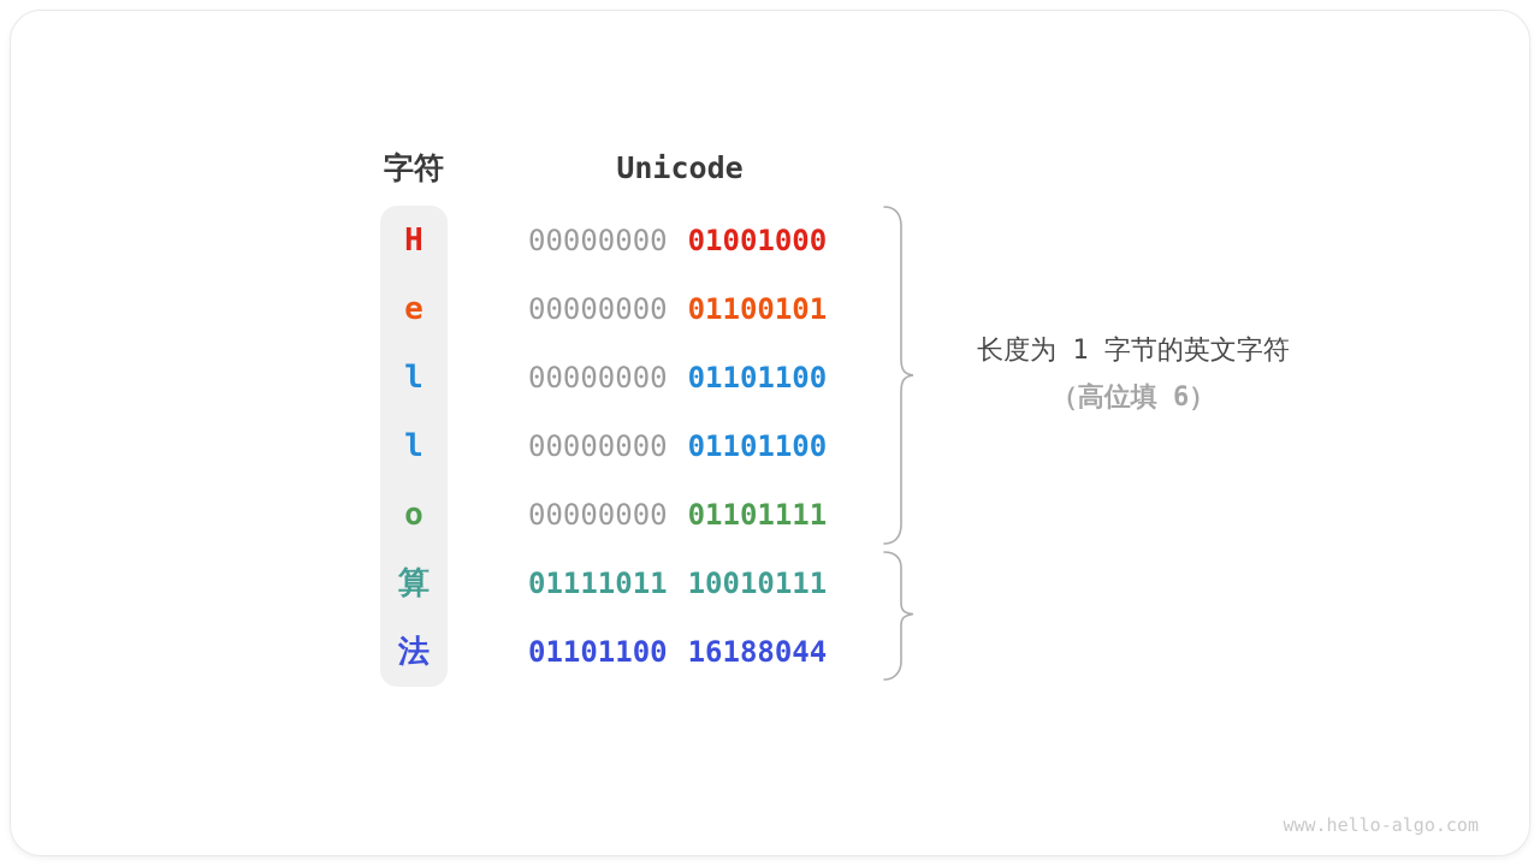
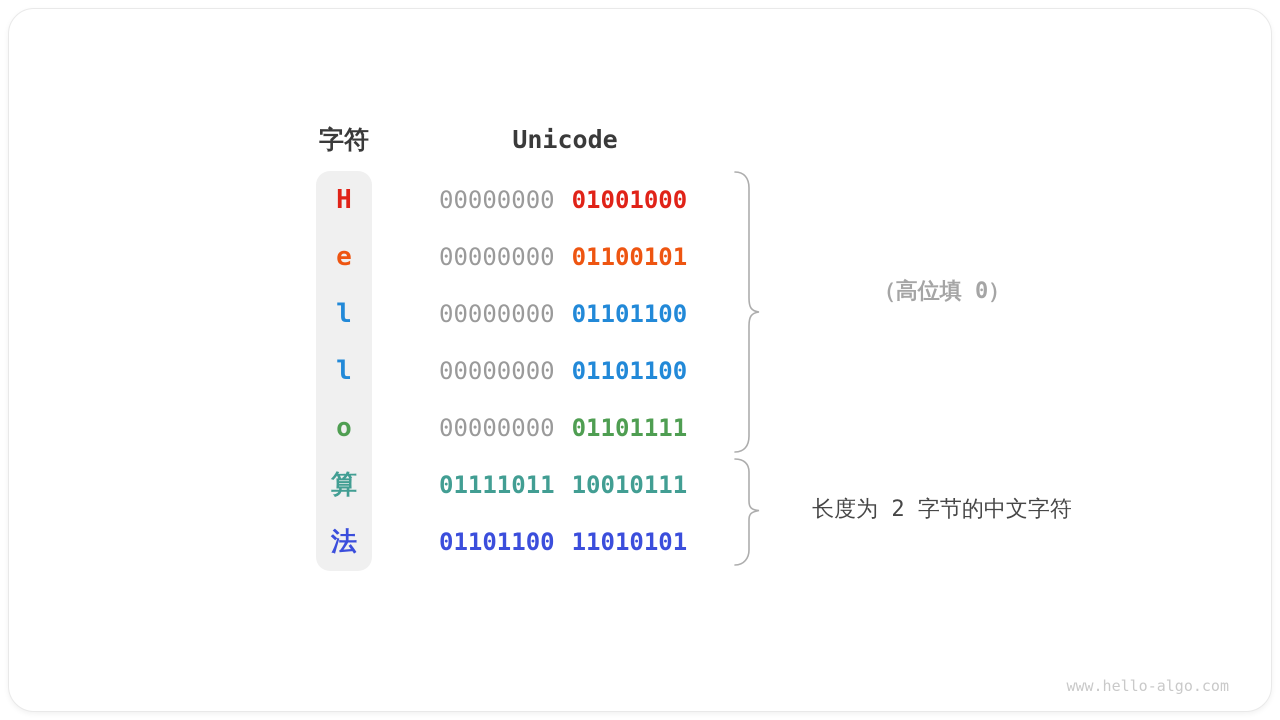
  字符
  Unicode
  H
  00000000
  01001000
  e
  00000000
  01100101
  l
  00000000
  01101100
  l
  00000000
  01101100
  o
  00000000
  01101111
  算
  01111011
  10010111
  法
  01101100
- 16188044
+ 11010101
- 长度为 1 字节的英文字符
- （高位填 6）
+ （高位填 0）
+ 长度为 2 字节的中文字符
  www.hello-algo.com
